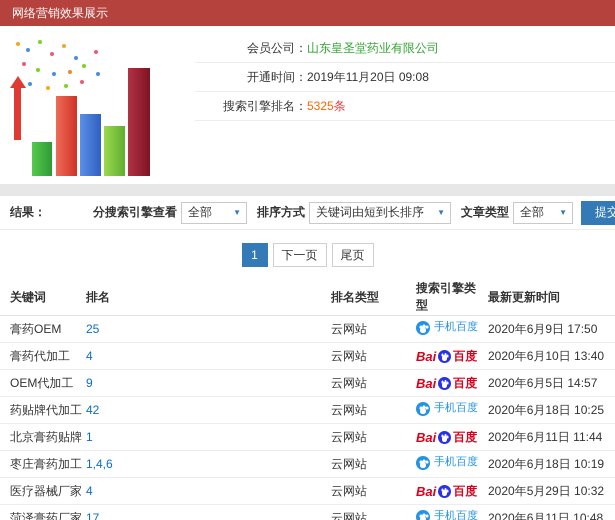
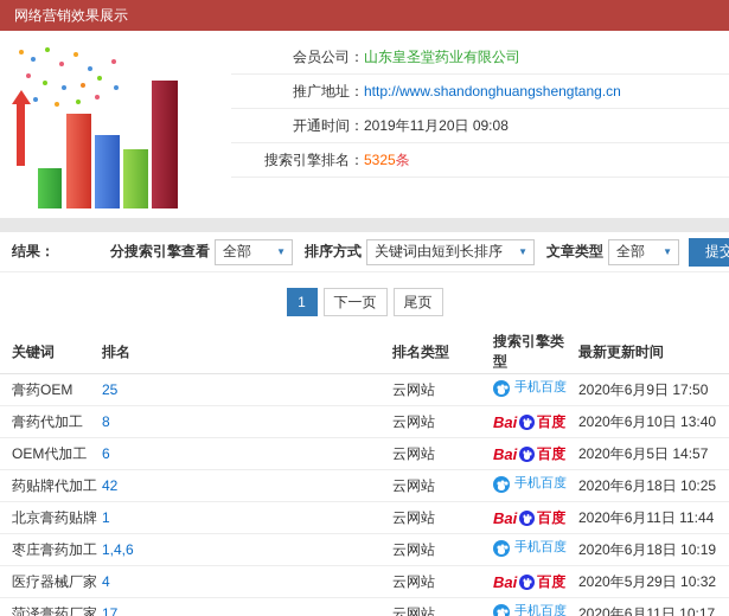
  网络营销效果展示
  会员公司：
  山东皇圣堂药业有限公司
+ 推广地址：
+ http://www.shandonghuangshengtang.cn
  开通时间：
  2019年11月20日 09:08
  搜索引擎排名：
  5325
  条
  结果：
  分搜索引擎查看
  全部
  ▼
  排序方式
  关键词由短到长排序
  ▼
  文章类型
  全部
  ▼
  提交
  1
  下一页
  尾页
  关键词	排名	排名类型	搜索引擎类型	最新更新时间
  膏药OEM	25	云网站	手机百度	2020年6月9日 17:50
- 膏药代加工	4	云网站	Bai 百度	2020年6月10日 13:40
+ 膏药代加工	8	云网站	Bai 百度	2020年6月10日 13:40
- OEM代加工	9	云网站	Bai 百度	2020年6月5日 14:57
+ OEM代加工	6	云网站	Bai 百度	2020年6月5日 14:57
  药贴牌代加工	42	云网站	手机百度	2020年6月18日 10:25
  北京膏药贴牌	1	云网站	Bai 百度	2020年6月11日 11:44
  枣庄膏药加工	1,4,6	云网站	手机百度	2020年6月18日 10:19
  医疗器械厂家	4	云网站	Bai 百度	2020年5月29日 10:32
- 菏泽膏药厂家	17	云网站	手机百度	2020年6月11日 10:48
+ 菏泽膏药厂家	17	云网站	手机百度	2020年6月11日 10:17
